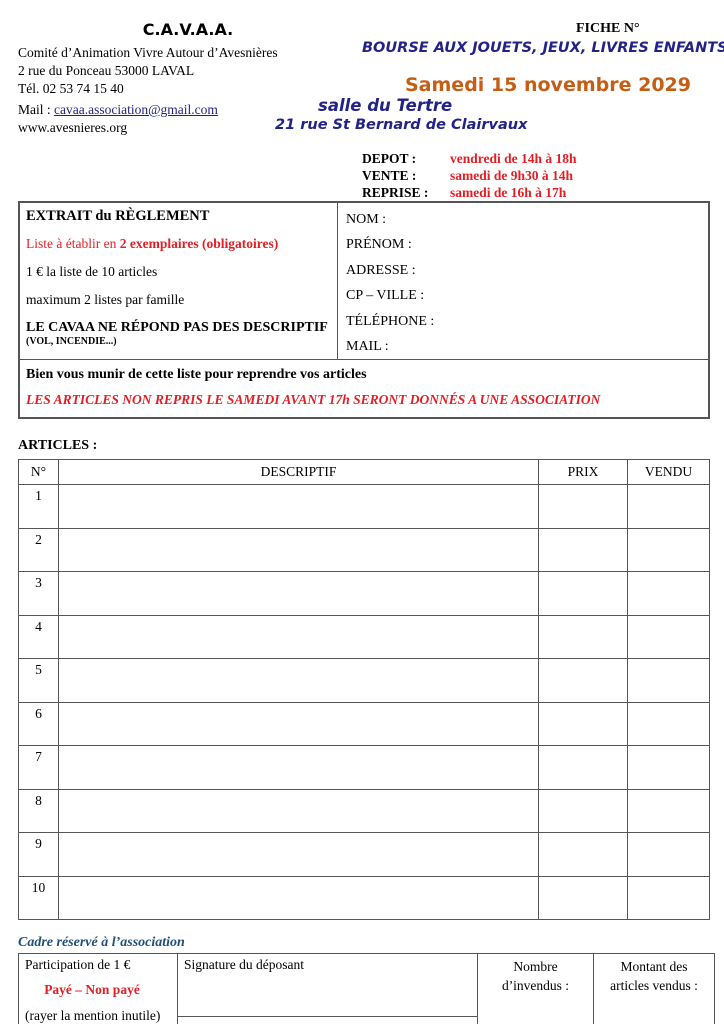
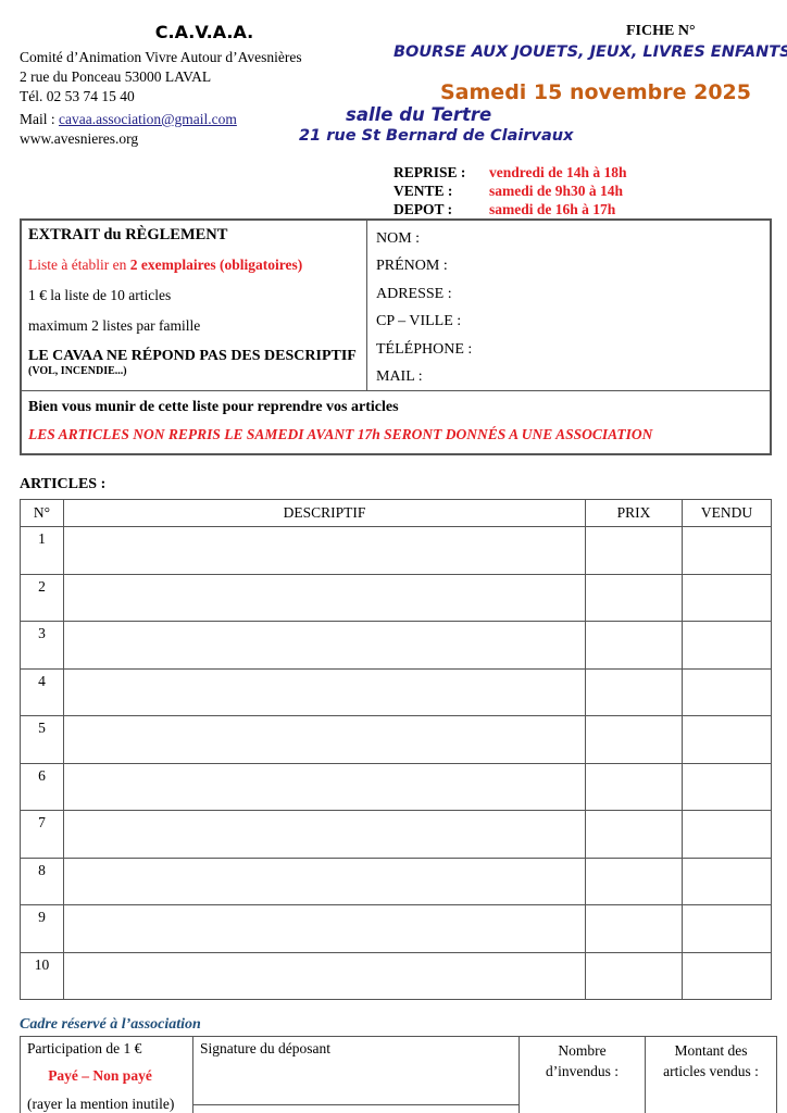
  C.A.V.A.A.
  Comité d’Animation Vivre Autour d’Avesnières
  2 rue du Ponceau 53000 LAVAL
  Tél. 02 53 74 15 40
  Mail : cavaa.association@gmail.com
  www.avesnieres.org
  FICHE N°
  BOURSE AUX JOUETS, JEUX, LIVRES ENFANTS
- Samedi 15 novembre 2029
+ Samedi 15 novembre 2025
  salle du Tertre
  21 rue St Bernard de Clairvaux
- DEPOT : vendredi de 14h à 18h
+ REPRISE : vendredi de 14h à 18h
  VENTE : samedi de 9h30 à 14h
- REPRISE : samedi de 16h à 17h
+ DEPOT : samedi de 16h à 17h
  EXTRAIT du RÈGLEMENT
  Liste à établir en 2 exemplaires (obligatoires)
  1 € la liste de 10 articles
  maximum 2 listes par famille
  LE CAVAA NE RÉPOND PAS DES DESCRIPTIF
  (VOL, INCENDIE...)
  NOM :
  PRÉNOM :
  ADRESSE :
  CP – VILLE :
  TÉLÉPHONE :
  MAIL :
  Bien vous munir de cette liste pour reprendre vos articles
  LES ARTICLES NON REPRIS LE SAMEDI AVANT 17h SERONT DONNÉS A UNE ASSOCIATION
  ARTICLES :
  N°	DESCRIPTIF	PRIX	VENDU
  1
  2
  3
  4
  5
  6
  7
  8
  9
  10
  Cadre réservé à l’association
  Participation de 1 € Payé – Non payé (rayer la mention inutile)	Signature du déposant	Nombre d’invendus :	Montant des articles vendus :
